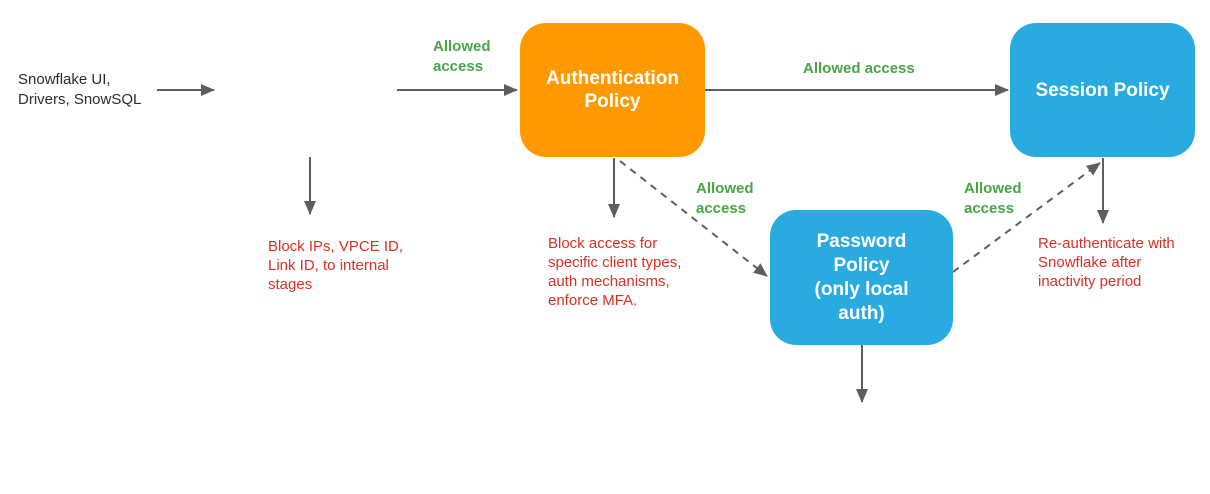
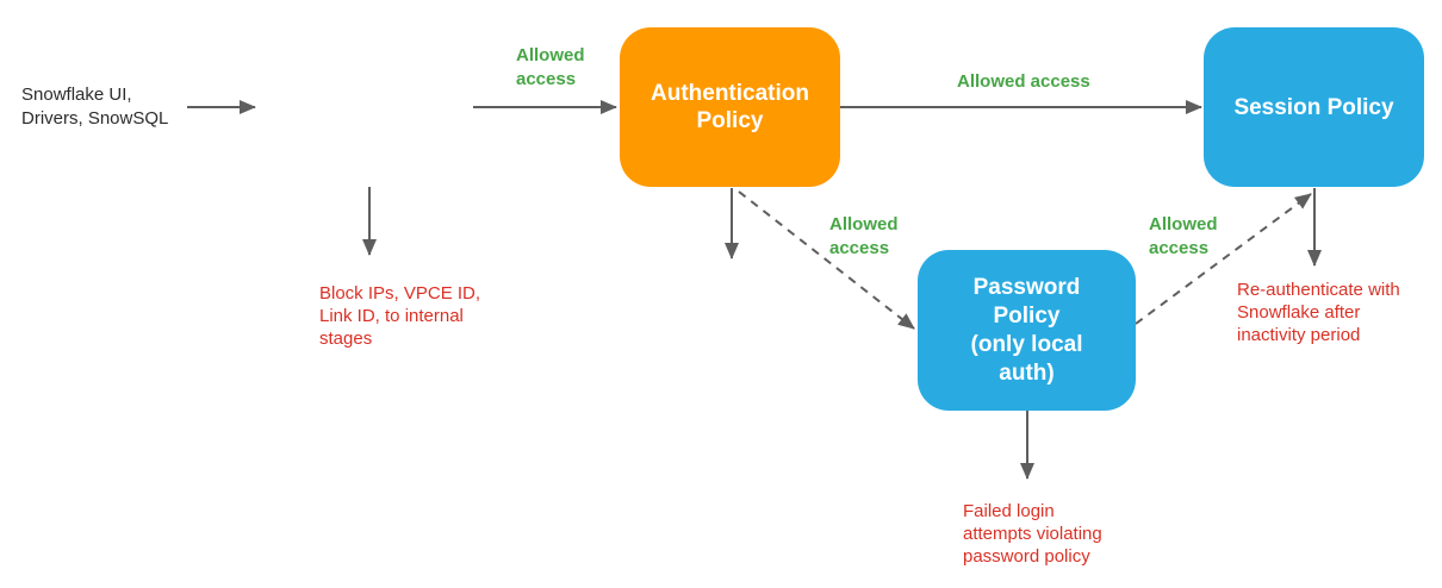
  Snowflake UI,
  Drivers, SnowSQL
  Authentication
  Policy
  Session Policy
  Password
  Policy
  (only local
  auth)
  Allowed
  access
  Allowed access
  Allowed
  access
  Allowed
  access
  Block IPs, VPCE ID,
  Link ID, to internal
  stages
- Block access for
- specific client types,
- auth mechanisms,
- enforce MFA.
  Re-authenticate with
  Snowflake after
  inactivity period
+ Failed login
+ attempts violating
+ password policy
